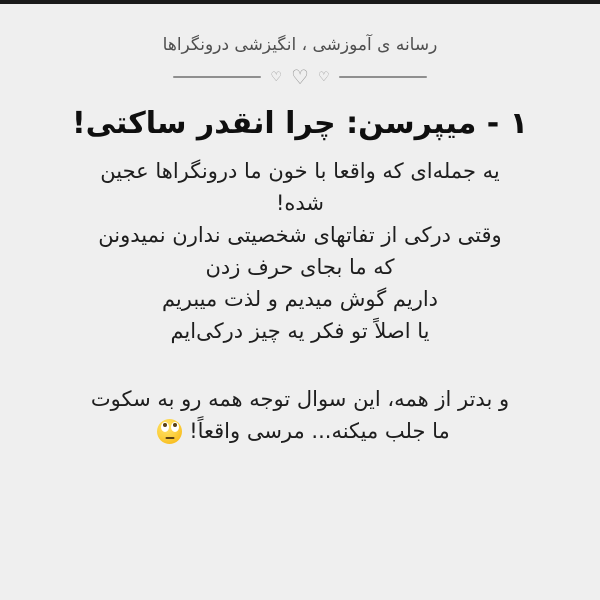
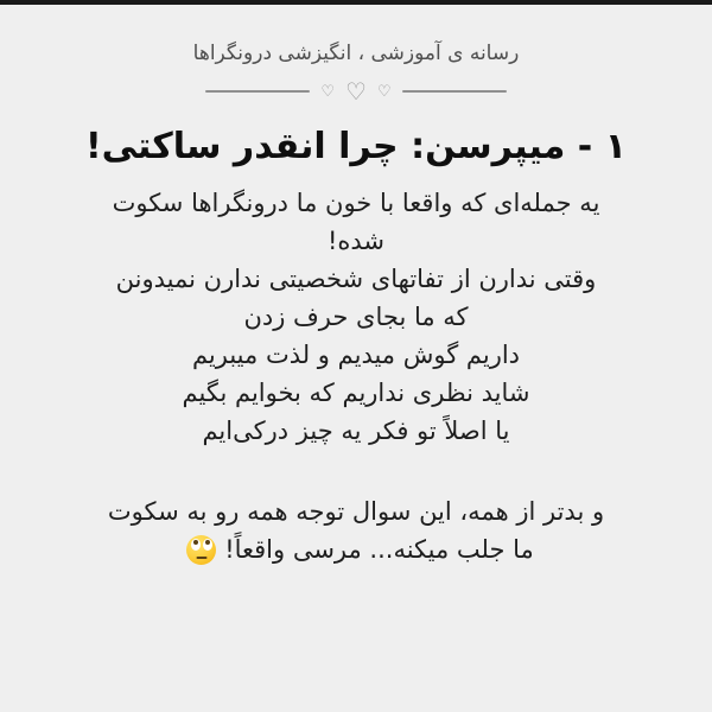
  رسانه ی آموزشی ، انگیزشی درونگراها
  ♡
  ♡
  ♡
  ۱ - میپرسن: چرا انقدر ساکتی!
- یه جمله‌ای که واقعا با خون ما درونگراها عجین
+ یه جمله‌ای که واقعا با خون ما درونگراها سکوت
  شده!
- وقتی درکی از تفاتهای شخصیتی ندارن نمیدونن
+ وقتی ندارن از تفاتهای شخصیتی ندارن نمیدونن
  که ما بجای حرف زدن
  داریم گوش میدیم و لذت میبریم
+ شاید نظری نداریم که بخوایم بگیم
  یا اصلاً تو فکر یه چیز درکی‌ایم
  و بدتر از همه، این سوال توجه همه رو به سکوت
  ما جلب میکنه... مرسی واقعاً!
